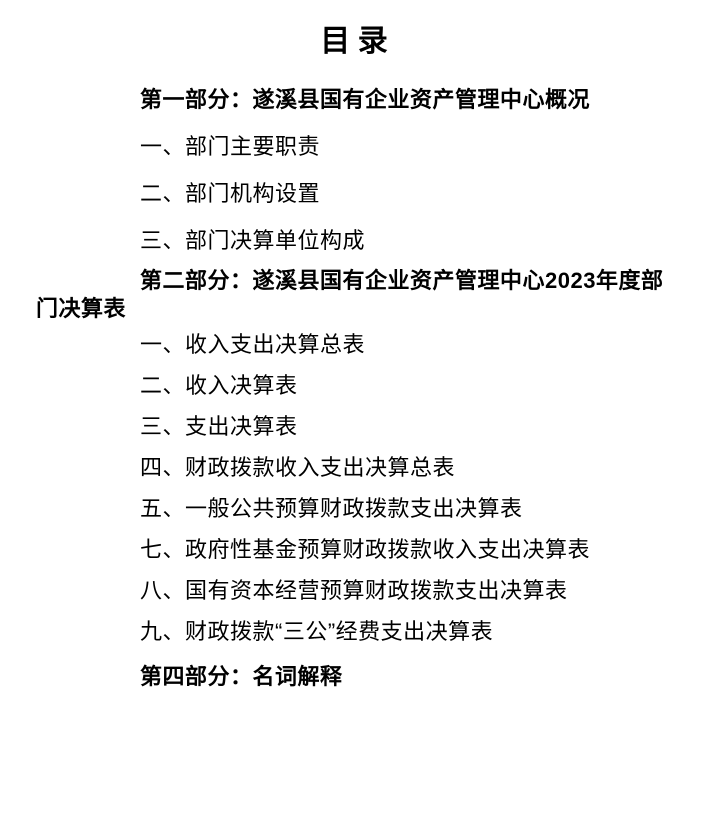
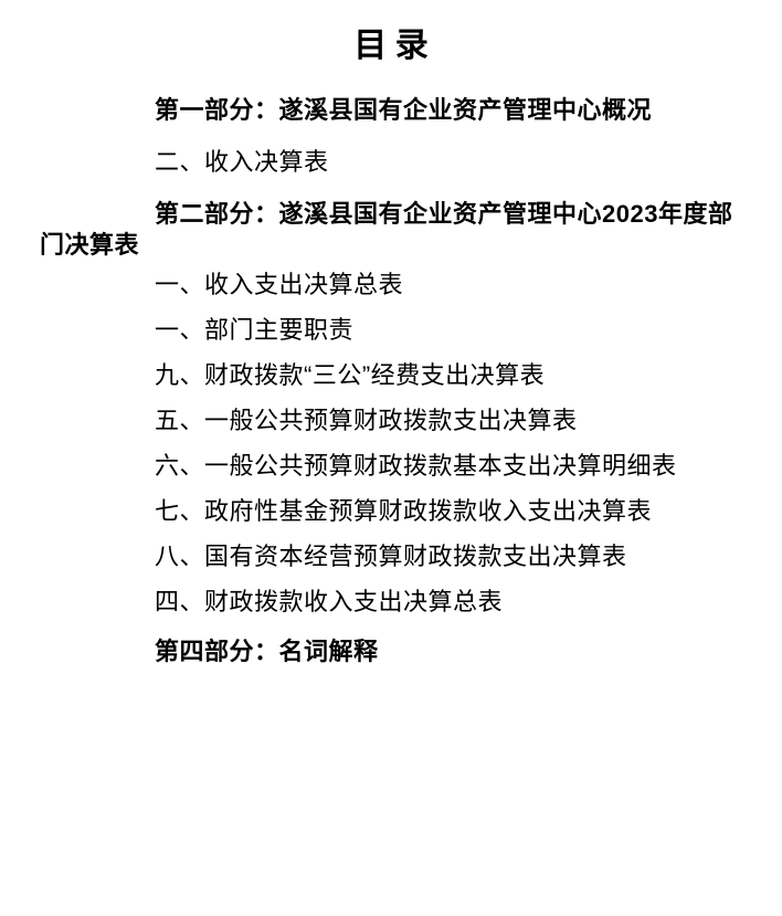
  目 录
  第一部分：遂溪县国有企业资产管理中心概况
- 一、部门主要职责
+ 二、收入决算表
- 二、部门机构设置
- 三、部门决算单位构成
  第二部分：遂溪县国有企业资产管理中心2023年度部门决算表
  一、收入支出决算总表
- 二、收入决算表
+ 一、部门主要职责
- 三、支出决算表
- 四、财政拨款收入支出决算总表
+ 九、财政拨款“三公”经费支出决算表
  五、一般公共预算财政拨款支出决算表
+ 六、一般公共预算财政拨款基本支出决算明细表
  七、政府性基金预算财政拨款收入支出决算表
  八、国有资本经营预算财政拨款支出决算表
- 九、财政拨款“三公”经费支出决算表
+ 四、财政拨款收入支出决算总表
  第四部分：名词解释
